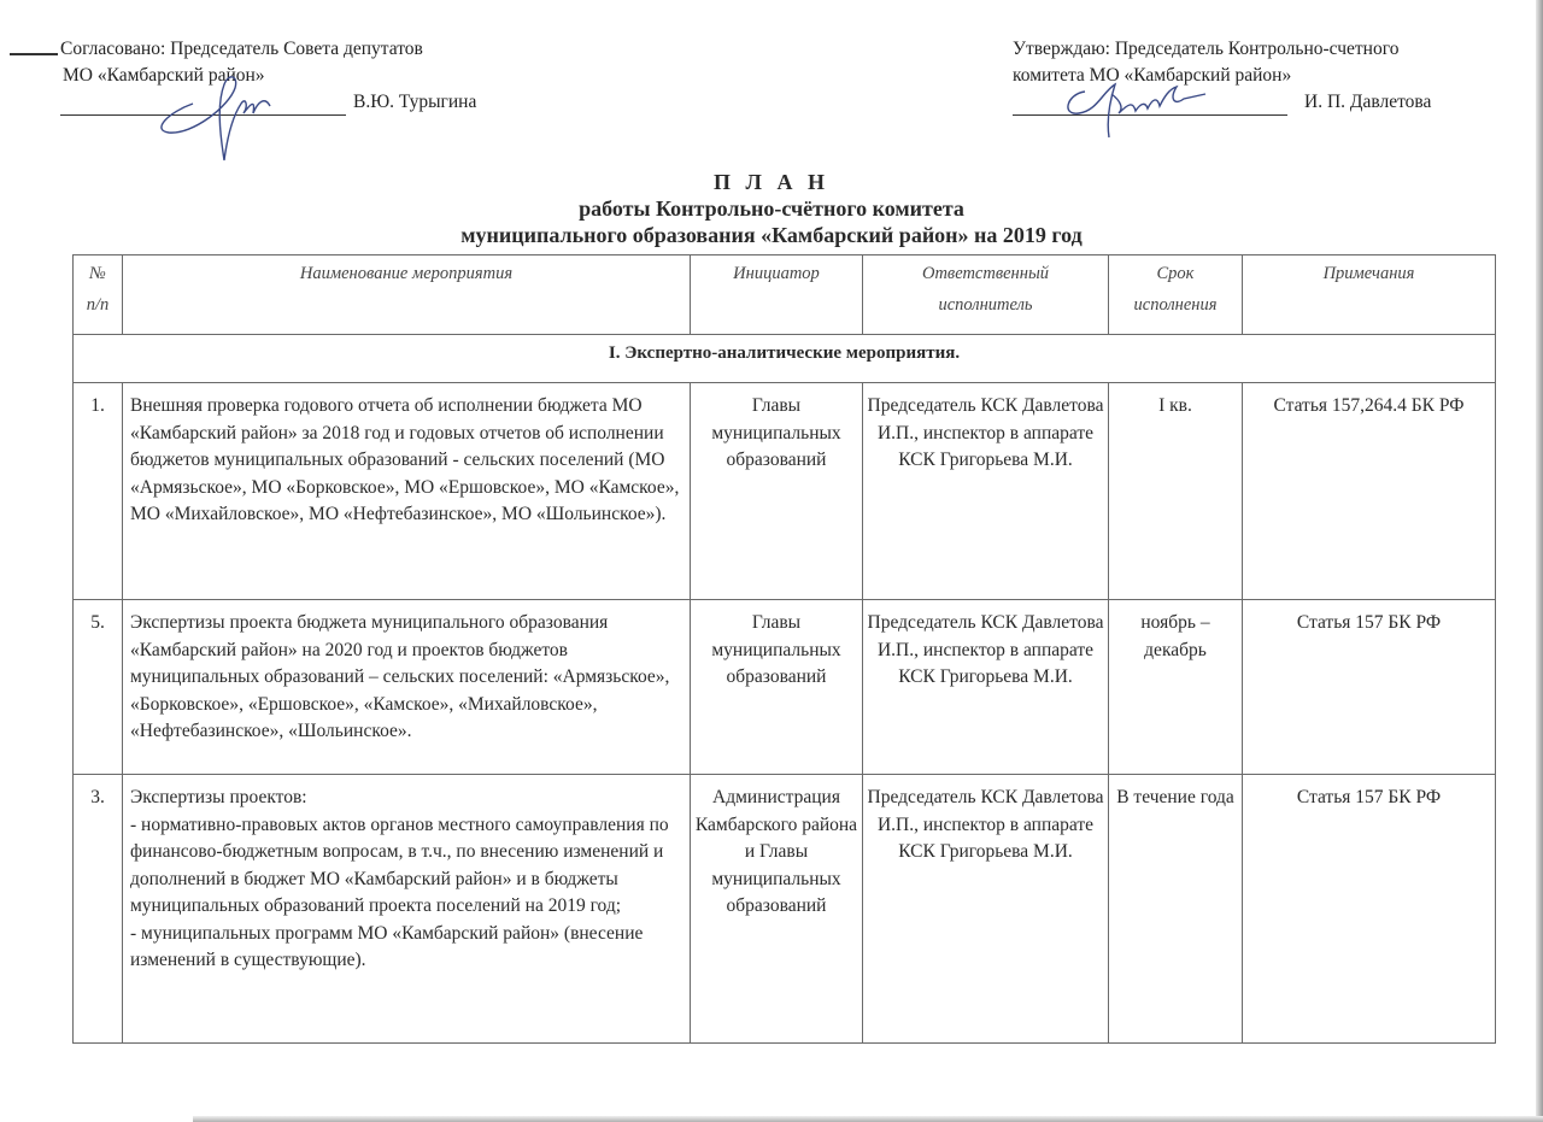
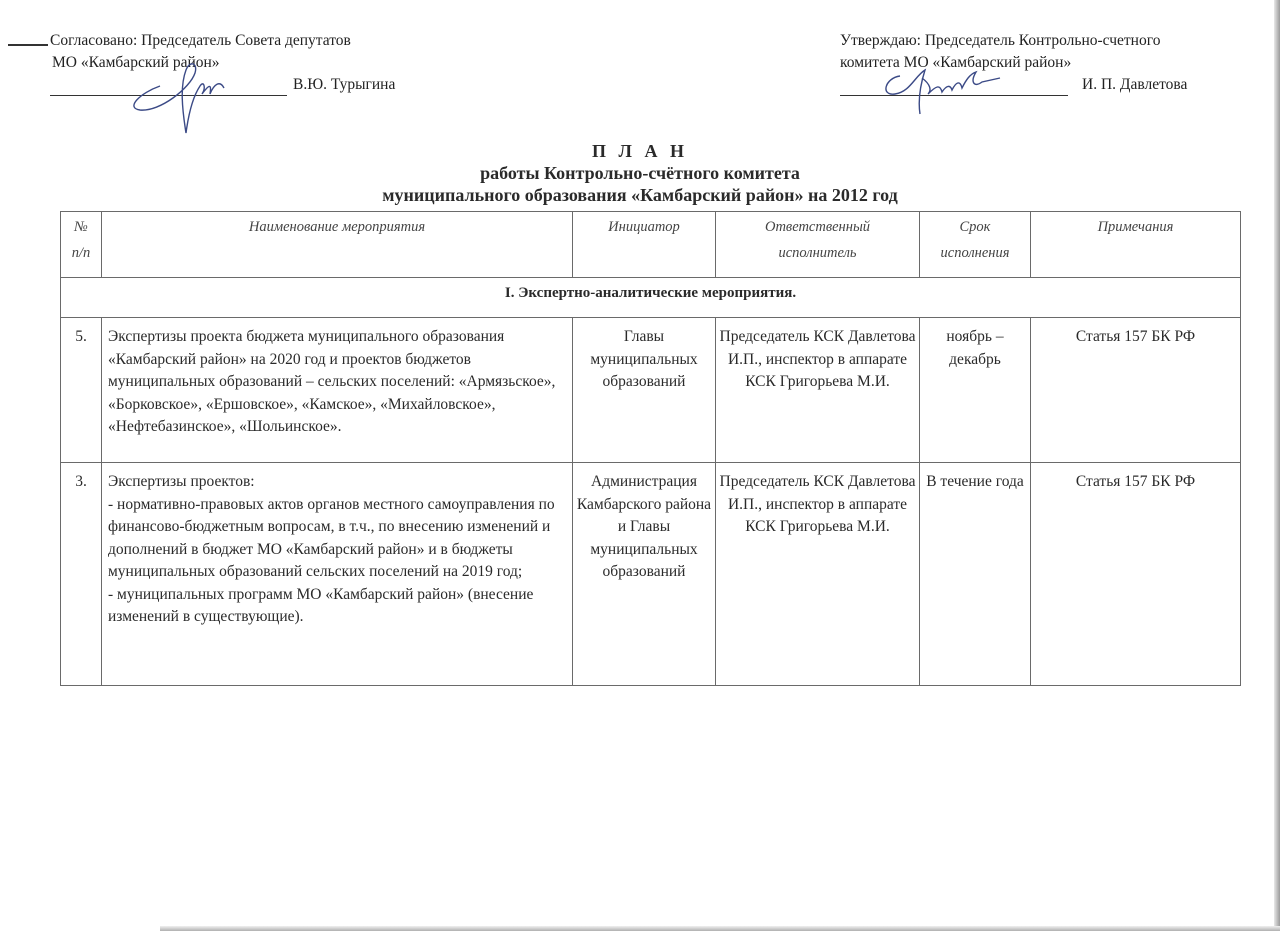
  Согласовано: Председатель Совета депутатов
  МО «Камбарский район»
  В.Ю. Турыгина
  Утверждаю: Председатель Контрольно-счетного
  комитета МО «Камбарский район»
  И. П. Давлетова
  П Л А Н
  работы Контрольно-счётного комитета
- муниципального образования «Камбарский район» на 2019 год
+ муниципального образования «Камбарский район» на 2012 год
  № п/п	Наименование мероприятия	Инициатор	Ответственный исполнитель	Срок исполнения	Примечания
  I. Экспертно-аналитические мероприятия.
- 1.	Внешняя проверка годового отчета об исполнении бюджета МО «Камбарский район» за 2018 год и годовых отчетов об исполнении бюджетов муниципальных образований - сельских поселений (МО «Армязьское», МО «Борковское», МО «Ершовское», МО «Камское», МО «Михайловское», МО «Нефтебазинское», МО «Шольинское»).	Главы муниципальных образований	Председатель КСК Давлетова И.П., инспектор в аппарате КСК Григорьева М.И.	I кв.	Статья 157,264.4 БК РФ
  5.	Экспертизы проекта бюджета муниципального образования «Камбарский район» на 2020 год и проектов бюджетов муниципальных образований – сельских поселений: «Армязьское», «Борковское», «Ершовское», «Камское», «Михайловское», «Нефтебазинское», «Шольинское».	Главы муниципальных образований	Председатель КСК Давлетова И.П., инспектор в аппарате КСК Григорьева М.И.	ноябрь – декабрь	Статья 157 БК РФ
- 3.	Экспертизы проектов: - нормативно-правовых актов органов местного самоуправления по финансово-бюджетным вопросам, в т.ч., по внесению изменений и дополнений в бюджет МО «Камбарский район» и в бюджеты муниципальных образований проекта поселений на 2019 год; - муниципальных программ МО «Камбарский район» (внесение изменений в существующие).	Администрация Камбарского района и Главы муниципальных образований	Председатель КСК Давлетова И.П., инспектор в аппарате КСК Григорьева М.И.	В течение года	Статья 157 БК РФ
+ 3.	Экспертизы проектов: - нормативно-правовых актов органов местного самоуправления по финансово-бюджетным вопросам, в т.ч., по внесению изменений и дополнений в бюджет МО «Камбарский район» и в бюджеты муниципальных образований сельских поселений на 2019 год; - муниципальных программ МО «Камбарский район» (внесение изменений в существующие).	Администрация Камбарского района и Главы муниципальных образований	Председатель КСК Давлетова И.П., инспектор в аппарате КСК Григорьева М.И.	В течение года	Статья 157 БК РФ
